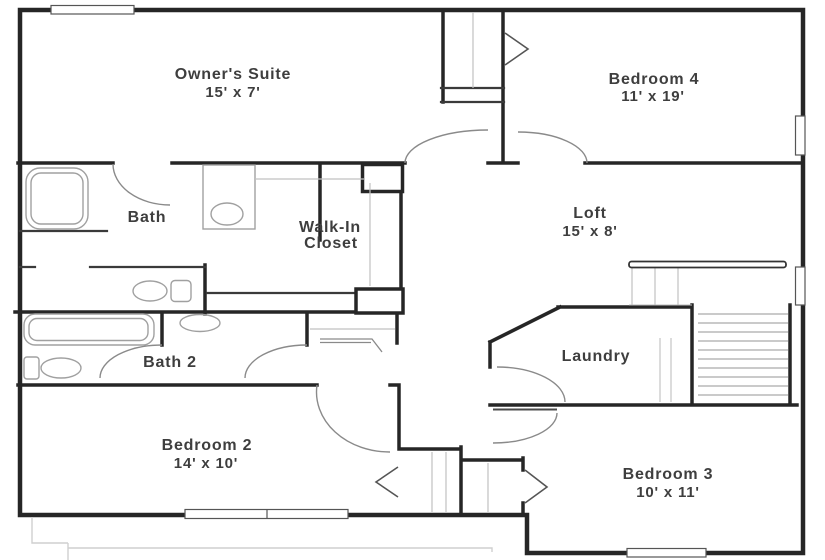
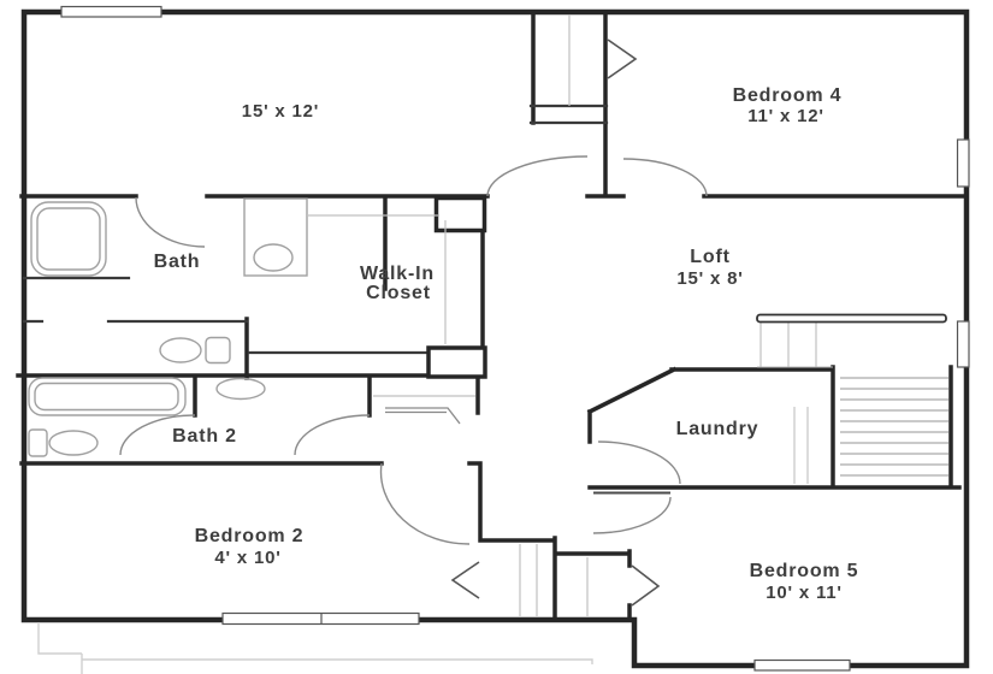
- Owner's Suite
- 15' x 7'
+ 15' x 12'
  Bedroom 4
- 11' x 19'
+ 11' x 12'
  Bath
  Walk-In
  Closet
  Loft
  15' x 8'
  Bath 2
  Laundry
  Bedroom 2
- 14' x 10'
+ 4' x 10'
- Bedroom 3
+ Bedroom 5
  10' x 11'
